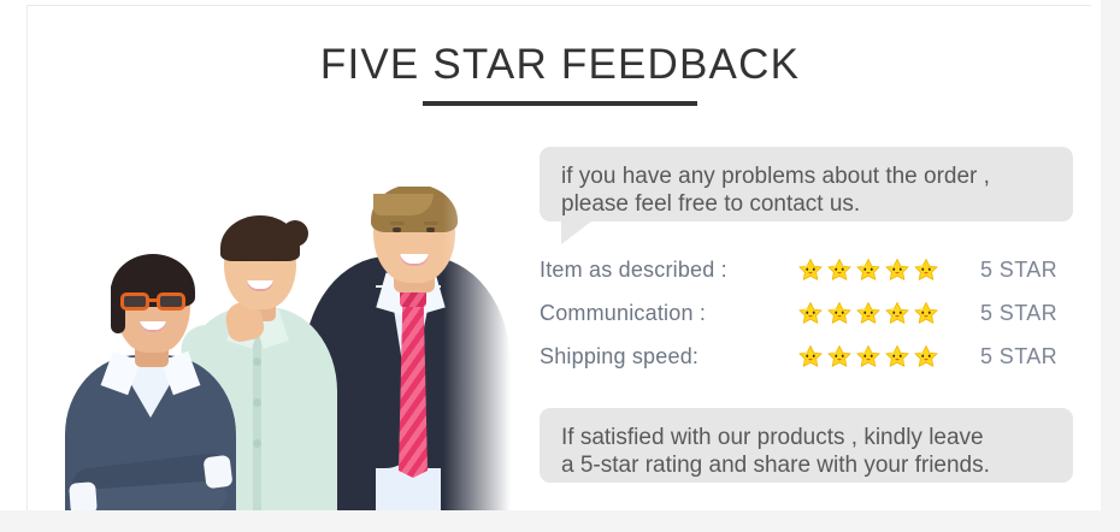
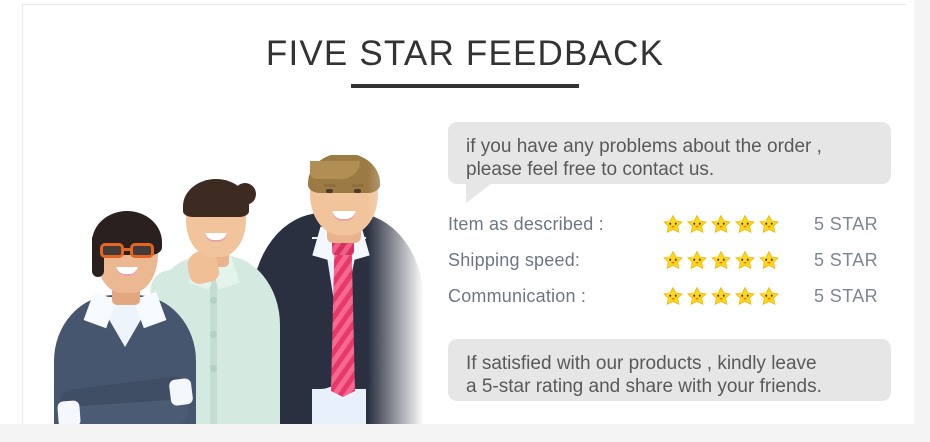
  FIVE STAR FEEDBACK
  if you have any problems about the order ,
  please feel free to contact us.
  Item as described :
  5 STAR
- Communication :
+ Shipping speed:
  5 STAR
- Shipping speed:
+ Communication :
  5 STAR
  If satisfied with our products , kindly leave
  a 5-star rating and share with your friends.
